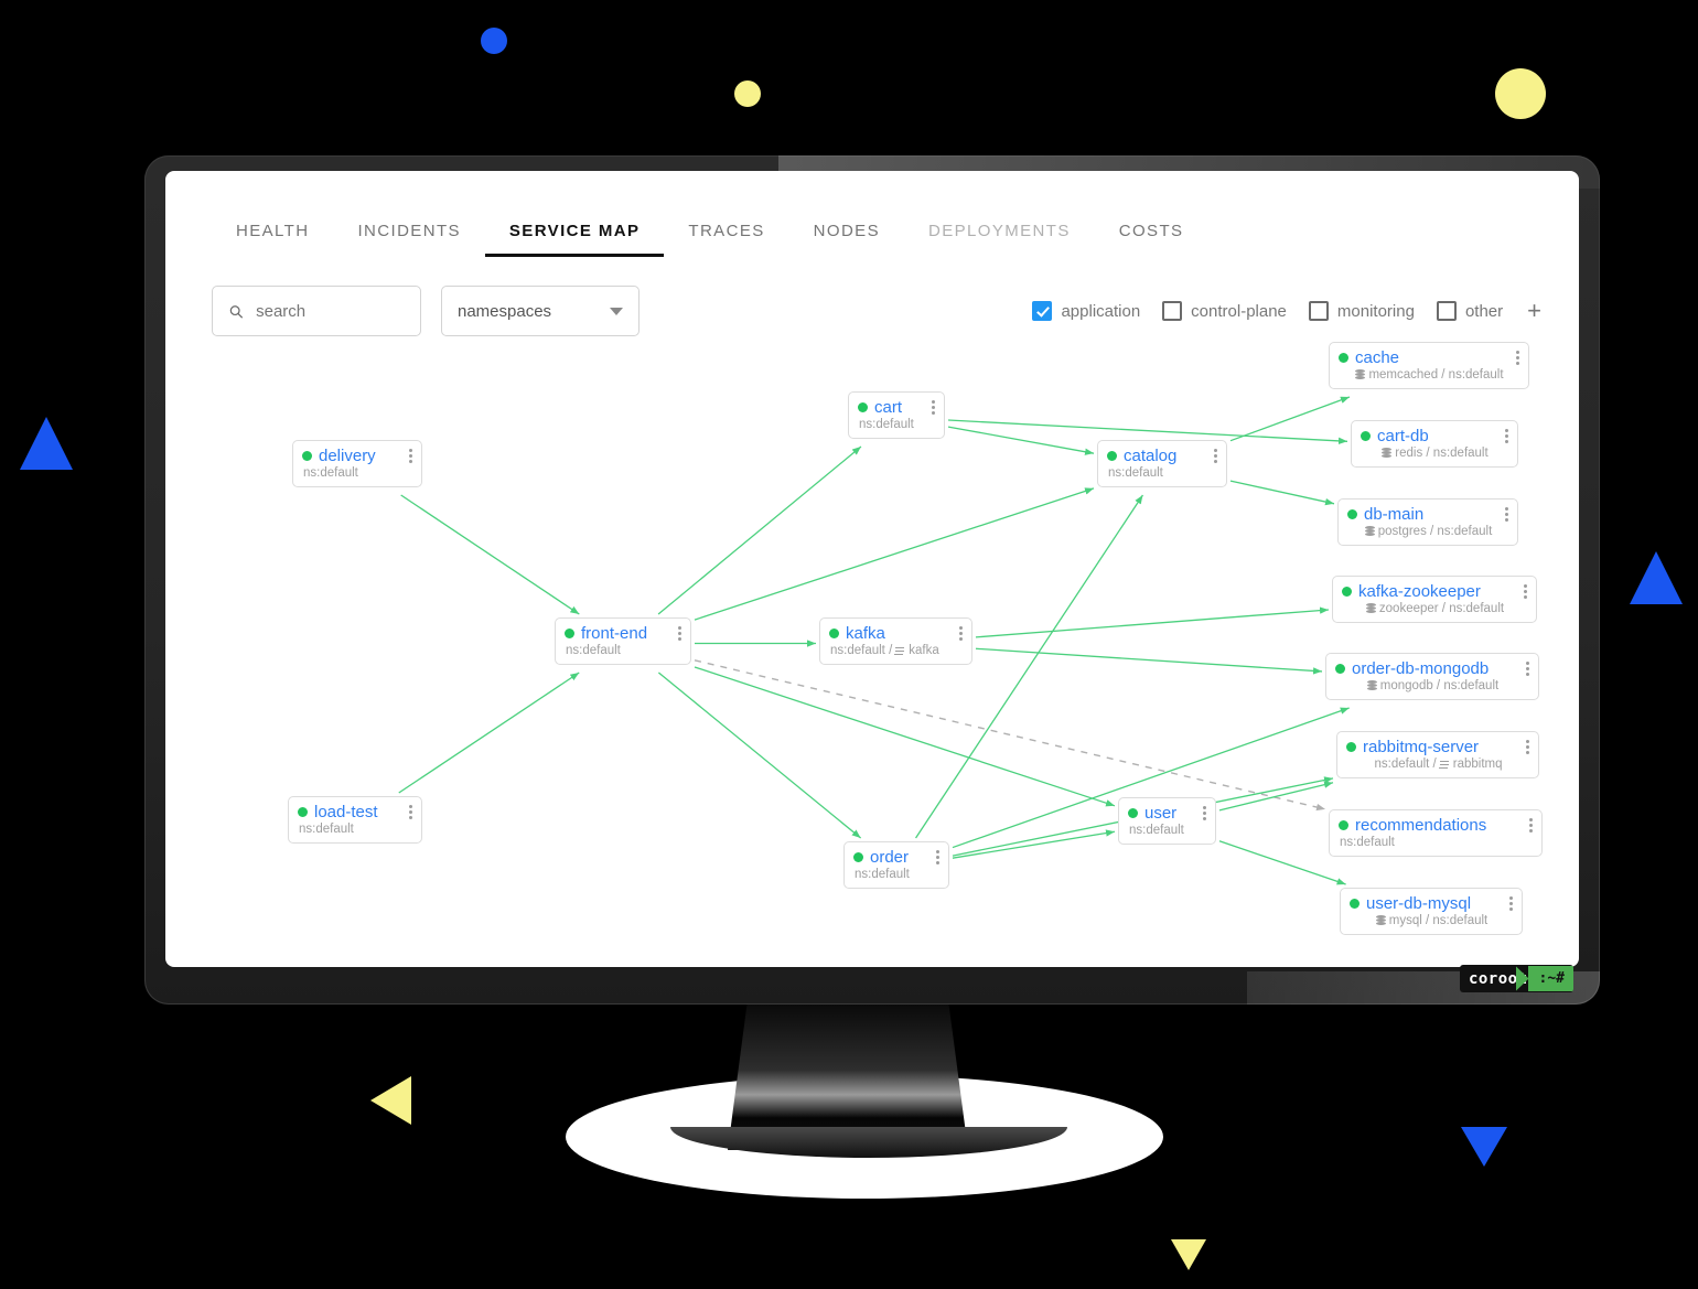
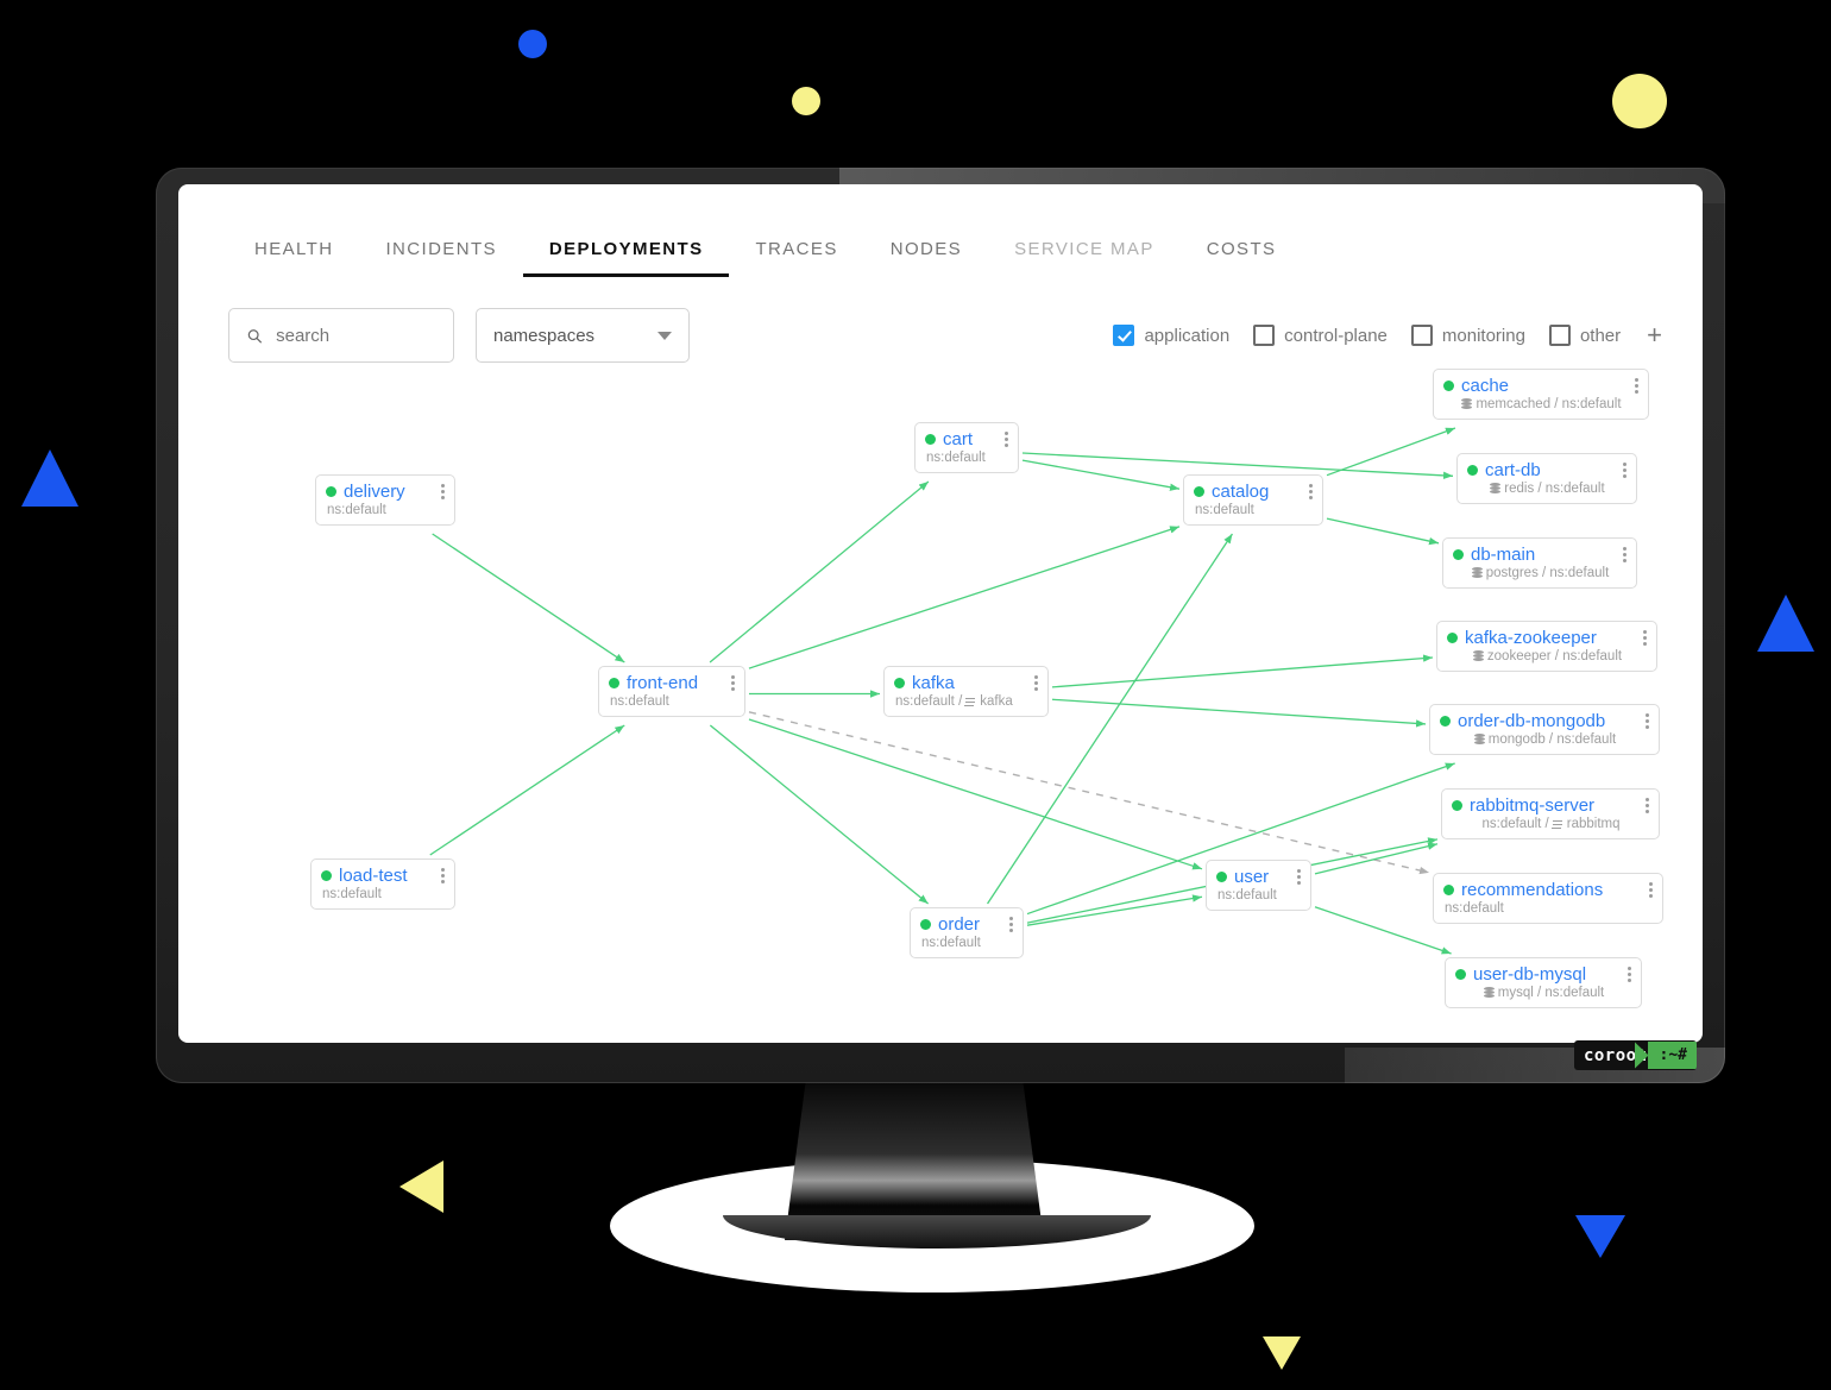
  HEALTH
  INCIDENTS
- SERVICE MAP
+ DEPLOYMENTS
  TRACES
  NODES
- DEPLOYMENTS
+ SERVICE MAP
  COSTS
  search
  namespaces
  application
  control-plane
  monitoring
  other
  +
  delivery
  ns:default
  load-test
  ns:default
  front-end
  ns:default
  cart
  ns:default
  catalog
  ns:default
  kafka
  ns:default /
  kafka
  order
  ns:default
  user
  ns:default
  cache
  memcached / ns:default
  cart-db
  redis / ns:default
  db-main
  postgres / ns:default
  kafka-zookeeper
  zookeeper / ns:default
  order-db-mongodb
  mongodb / ns:default
  rabbitmq-server
  ns:default /
  rabbitmq
  recommendations
  ns:default
  user-db-mysql
  mysql / ns:default
  coroo
  :~#
